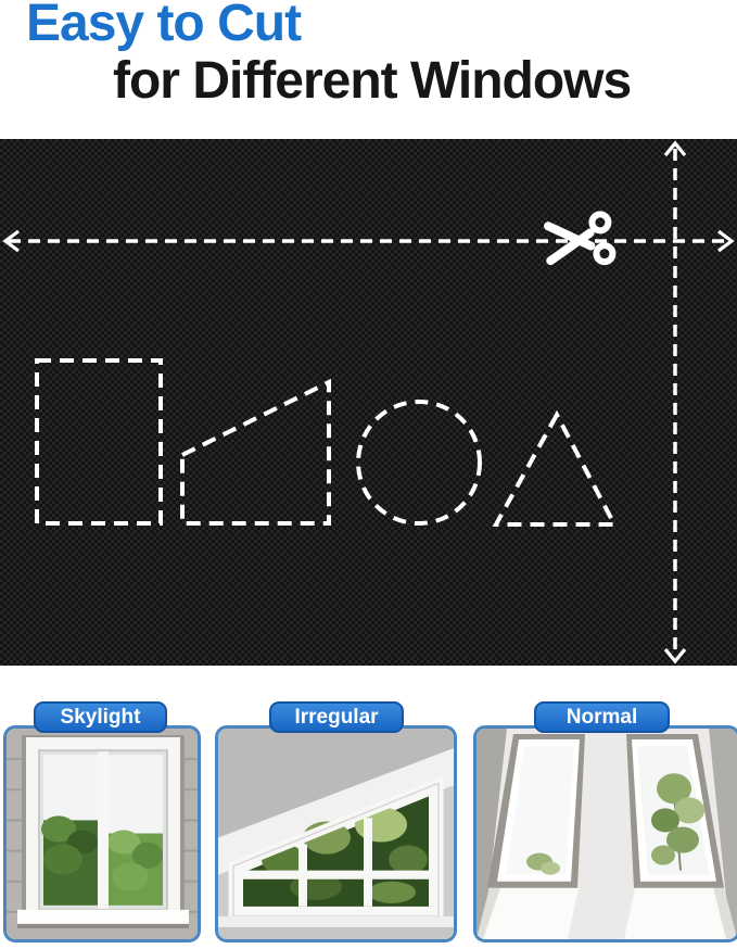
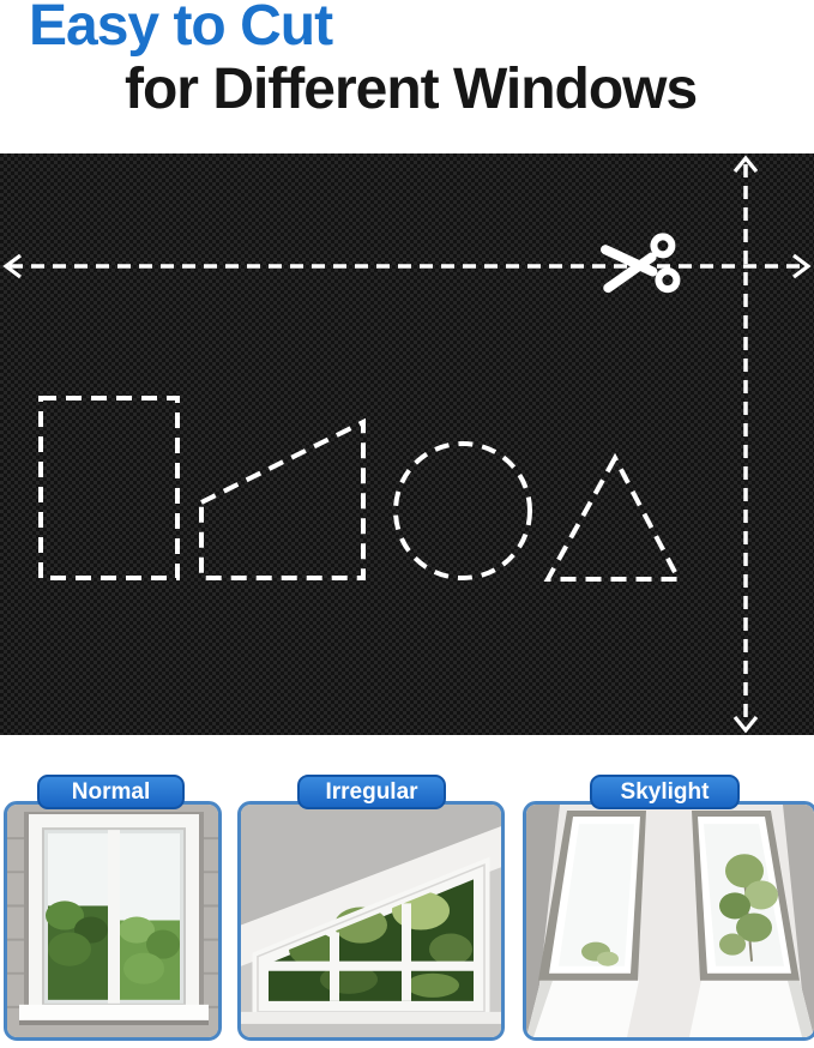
  Easy to Cut
  for Different Windows
- Skylight
+ Normal
  Irregular
- Normal
+ Skylight
